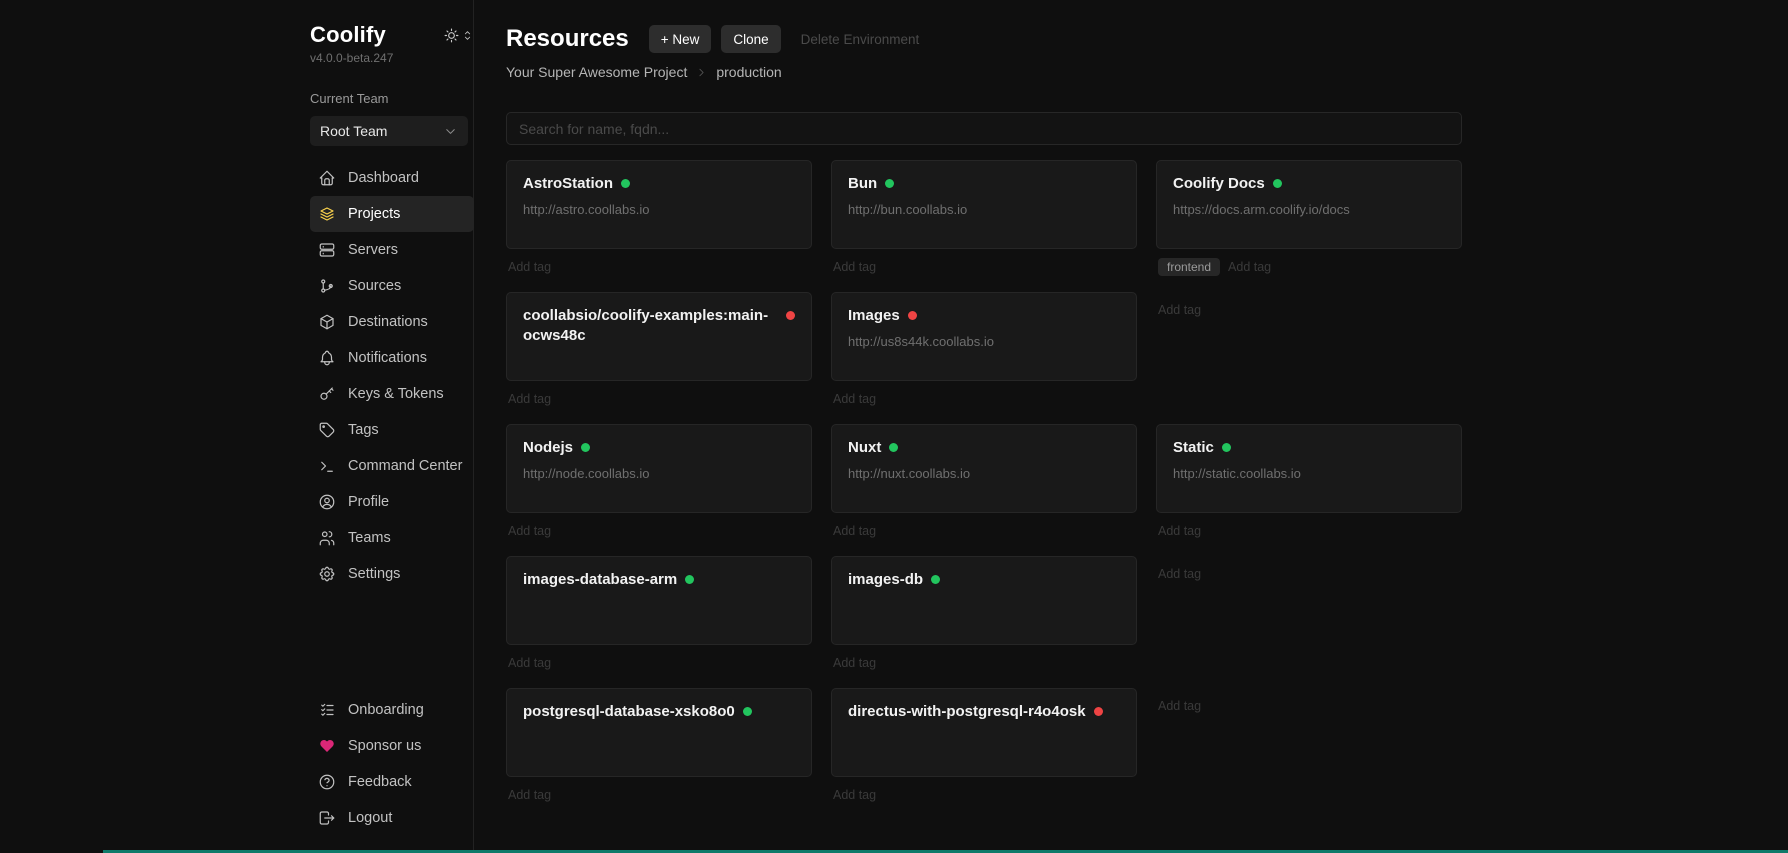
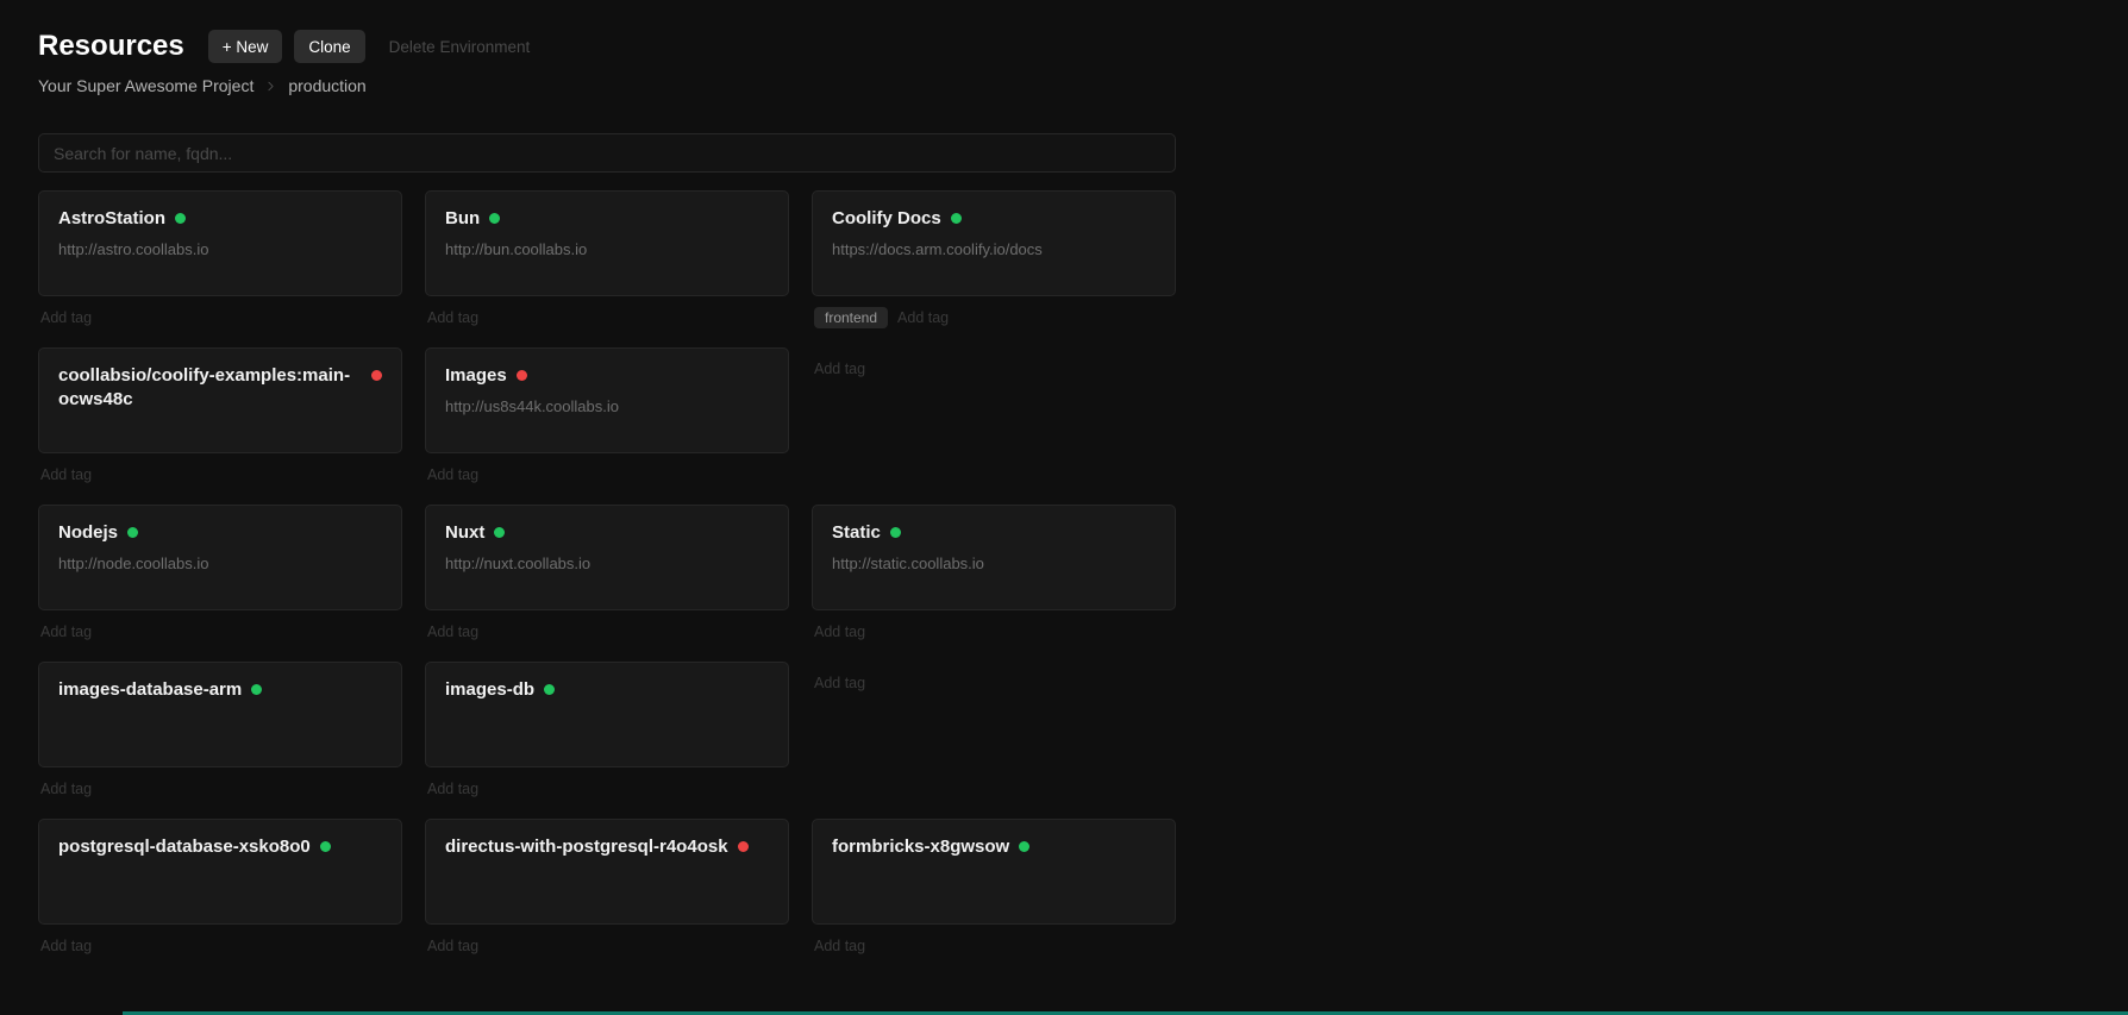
- Coolify
- v4.0.0-beta.247
- Current Team
- Root Team
- Dashboard
- Projects
- Servers
- Sources
- Destinations
- Notifications
- Keys & Tokens
- Tags
- Command Center
- Profile
- Teams
- Settings
- Onboarding
- Sponsor us
- Feedback
- Logout
  Resources
  + New
  Clone
  Delete Environment
  Your Super Awesome Project
  production
  Search for name, fqdn...
  AstroStation
  http://astro.coollabs.io
  Add tag
  Bun
  http://bun.coollabs.io
  Add tag
  Coolify Docs
  https://docs.arm.coolify.io/docs
  frontend
  Add tag
  coollabsio/coolify-examples:main-ocws48c
  Add tag
  Images
  http://us8s44k.coollabs.io
  Add tag
  Add tag
  Nodejs
  http://node.coollabs.io
  Add tag
  Nuxt
  http://nuxt.coollabs.io
  Add tag
  Static
  http://static.coollabs.io
  Add tag
  images-database-arm
  Add tag
  images-db
  Add tag
  Add tag
  postgresql-database-xsko8o0
  Add tag
  directus-with-postgresql-r4o4osk
  Add tag
+ formbricks-x8gwsow
  Add tag
